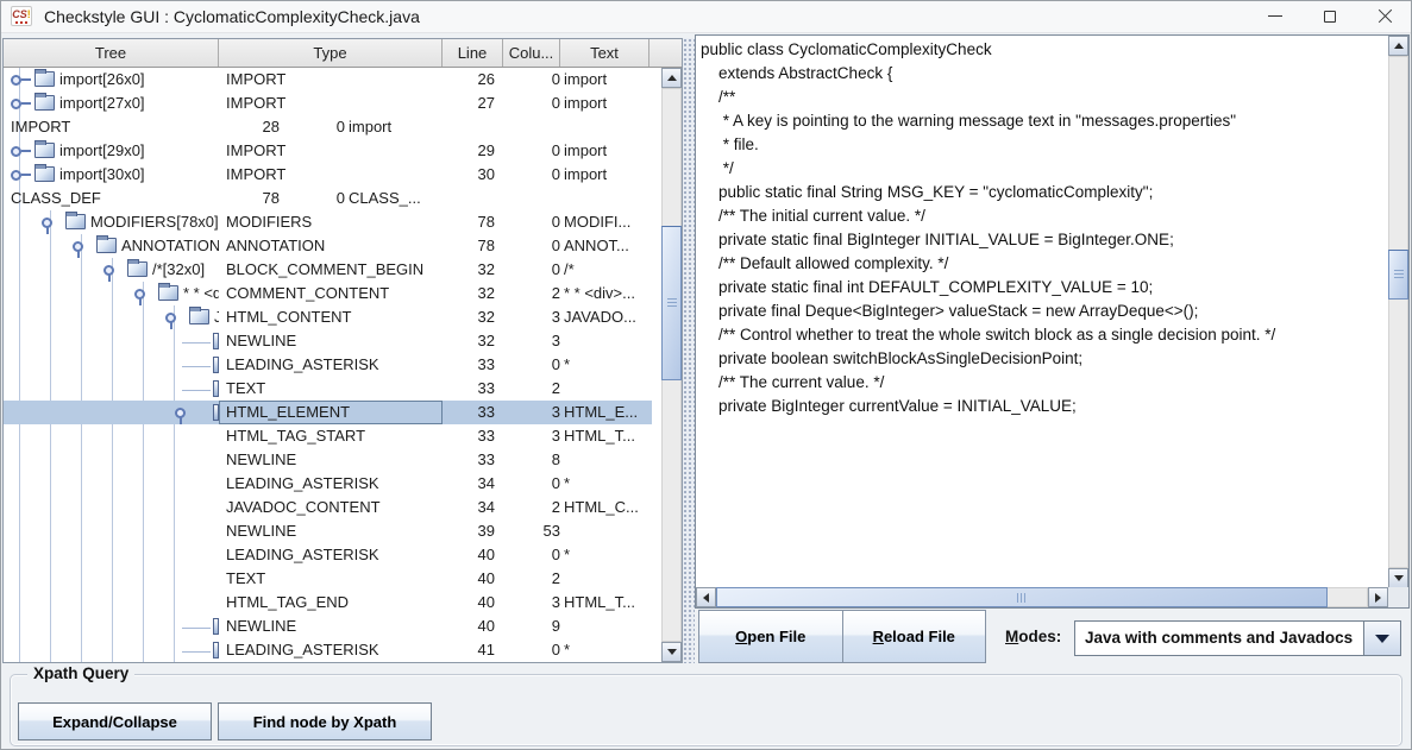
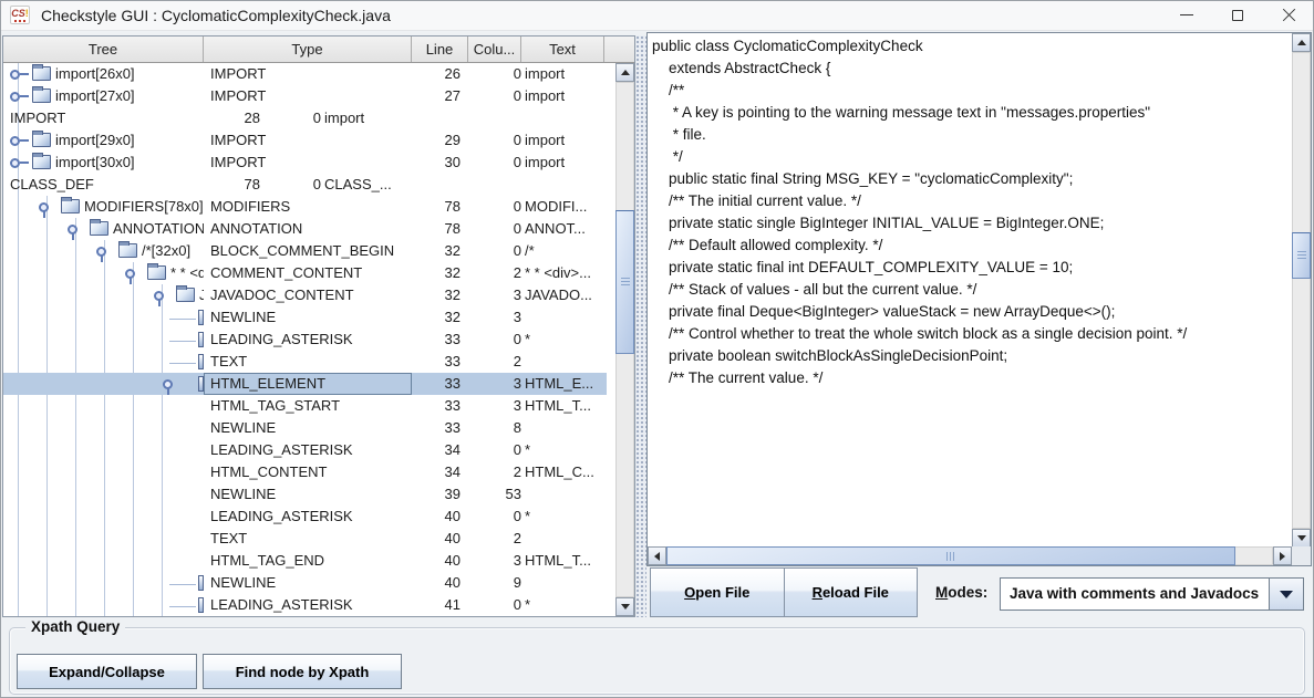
  CS!
  Checkstyle GUI : CyclomaticComplexityCheck.java
  Tree
  Type
  Line
  Colu...
  Text
  import[26x0]
  IMPORT
  26
  0
  import
  import[27x0]
  IMPORT
  27
  0
  import
  IMPORT
  28
  0
  import
  import[29x0]
  IMPORT
  29
  0
  import
  import[30x0]
  IMPORT
  30
  0
  import
  CLASS_DEF
  78
  0
  CLASS_...
  MODIFIERS[78x0]
  MODIFIERS
  78
  0
  MODIFI...
  ANNOTATION
  78
  0
  ANNOT...
  /*[32x0]
  BLOCK_COMMENT_BEGIN
  32
  0
  /*
  COMMENT_CONTENT
  32
  2
  * * <div>...
- HTML_CONTENT
+ JAVADOC_CONTENT
  32
  3
  JAVADO...
  NEWLINE
  32
  3
  LEADING_ASTERISK
  33
  0
  *
  TEXT
  33
  2
  HTML_ELEMENT
  33
  3
  HTML_E...
  HTML_TAG_START
  33
  3
  HTML_T...
  NEWLINE
  33
  8
  LEADING_ASTERISK
  34
  0
  *
- JAVADOC_CONTENT
+ HTML_CONTENT
  34
  2
  HTML_C...
  NEWLINE
  39
  53
  LEADING_ASTERISK
  40
  0
  *
  TEXT
  40
  2
  HTML_TAG_END
  40
  3
  HTML_T...
  NEWLINE
  40
  9
  LEADING_ASTERISK
  41
  0
  *
  public class CyclomaticComplexityCheck
  extends AbstractCheck {
  /**
  * A key is pointing to the warning message text in "messages.properties"
  * file.
  */
  public static final String MSG_KEY = "cyclomaticComplexity";
  /** The initial current value. */
- private static final BigInteger INITIAL_VALUE = BigInteger.ONE;
+ private static single BigInteger INITIAL_VALUE = BigInteger.ONE;
  /** Default allowed complexity. */
  private static final int DEFAULT_COMPLEXITY_VALUE = 10;
+ /** Stack of values - all but the current value. */
  private final Deque<BigInteger> valueStack = new ArrayDeque<>();
  /** Control whether to treat the whole switch block as a single decision point. */
  private boolean switchBlockAsSingleDecisionPoint;
  /** The current value. */
- private BigInteger currentValue = INITIAL_VALUE;
  Open File
  Reload File
  Modes:
  Java with comments and Javadocs
  Xpath Query
  Expand/Collapse
  Find node by Xpath
